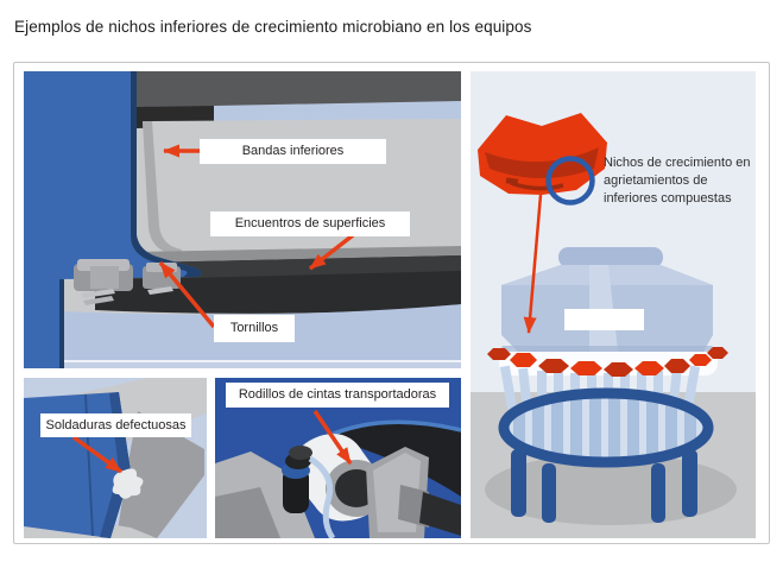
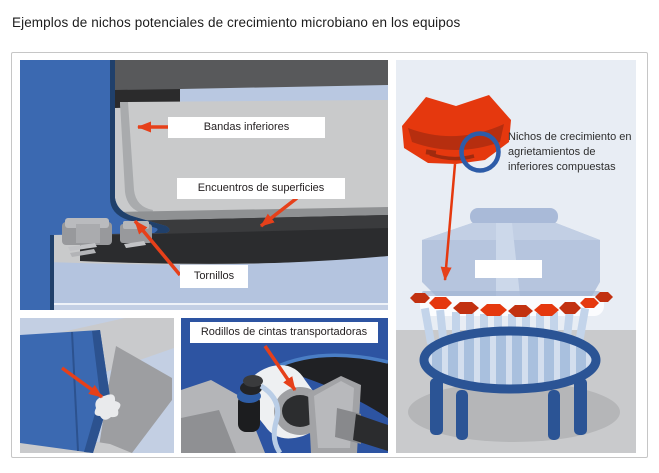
- Ejemplos de nichos inferiores de crecimiento microbiano en los equipos
+ Ejemplos de nichos potenciales de crecimiento microbiano en los equipos
  Bandas inferiores
  Encuentros de superficies
  Tornillos
- Soldaduras defectuosas
  Rodillos de cintas transportadoras
  Nichos de crecimiento en agrietamientos de inferiores compuestas
